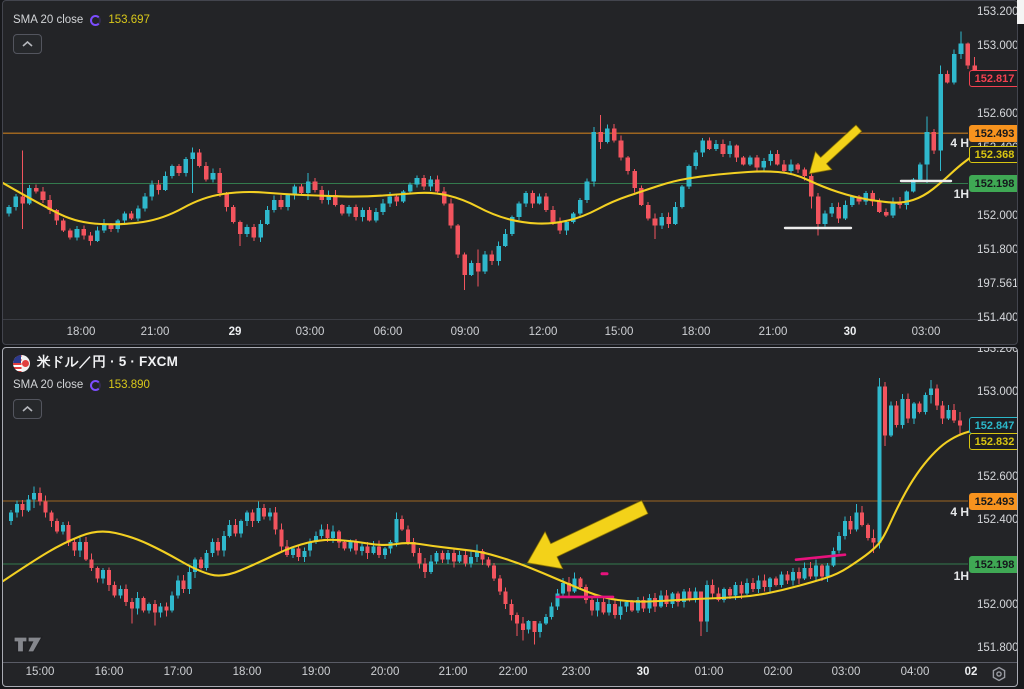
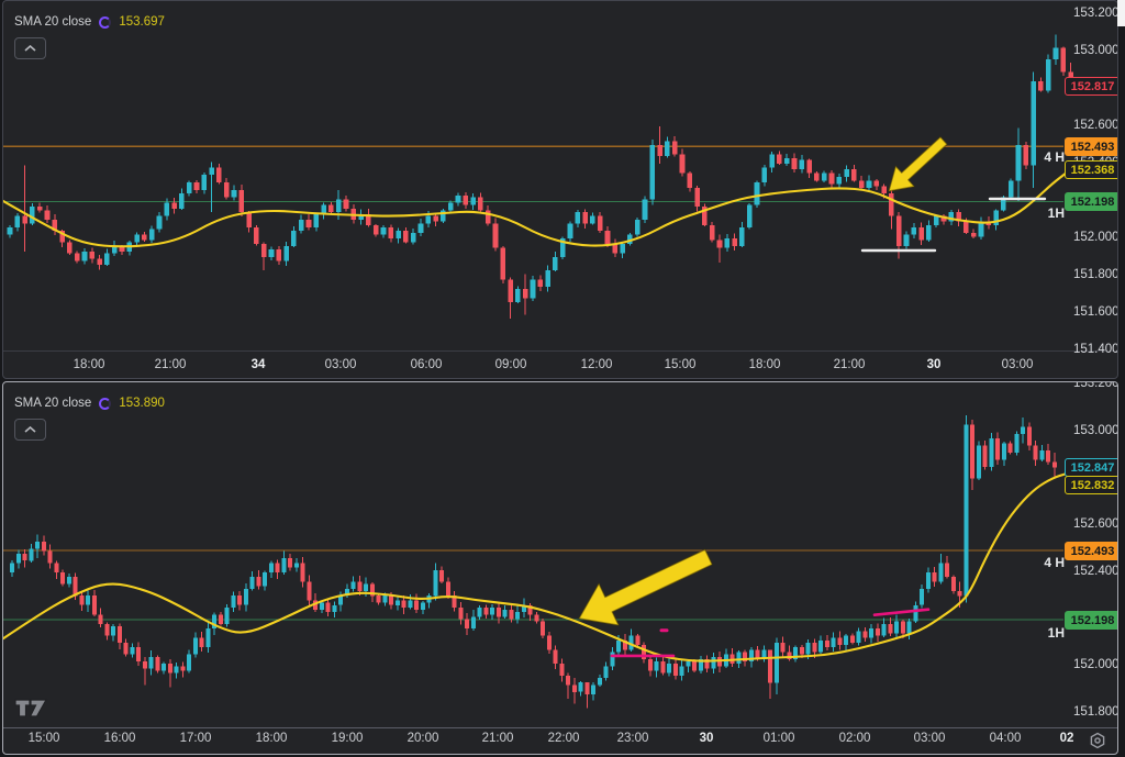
  SMA 20 close
  153.697
  153.200
  153.000
  152.600
  152.000
  151.800
- 197.561
+ 151.600
  151.400
  152.817
  152.493
  152.368
  152.198
  4 H
  1H
  18:00
  21:00
- 29
+ 34
  03:00
  06:00
  09:00
  12:00
  15:00
  18:00
  21:00
  30
  03:00
- 米ドル／円 · 5 · FXCM
  SMA 20 close
  153.890
  153.200
  153.000
  152.600
  152.400
  152.000
  151.800
  152.847
  152.832
  152.493
  152.198
  4 H
  1H
  15:00
  16:00
  17:00
  18:00
  19:00
  20:00
  21:00
  22:00
  23:00
  30
  01:00
  02:00
  03:00
  04:00
  02
